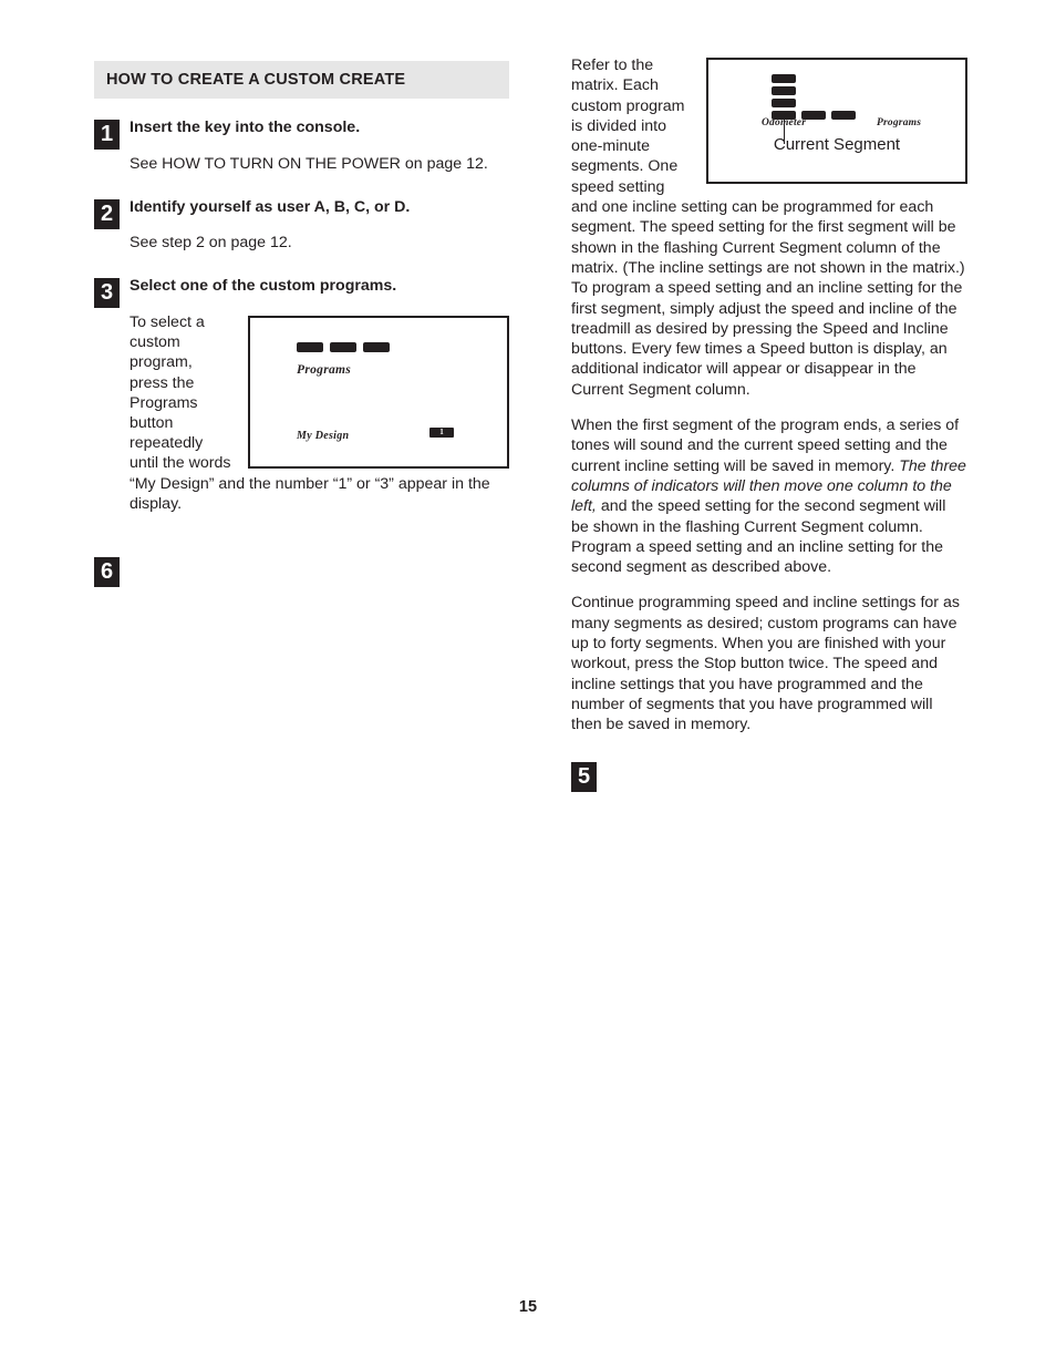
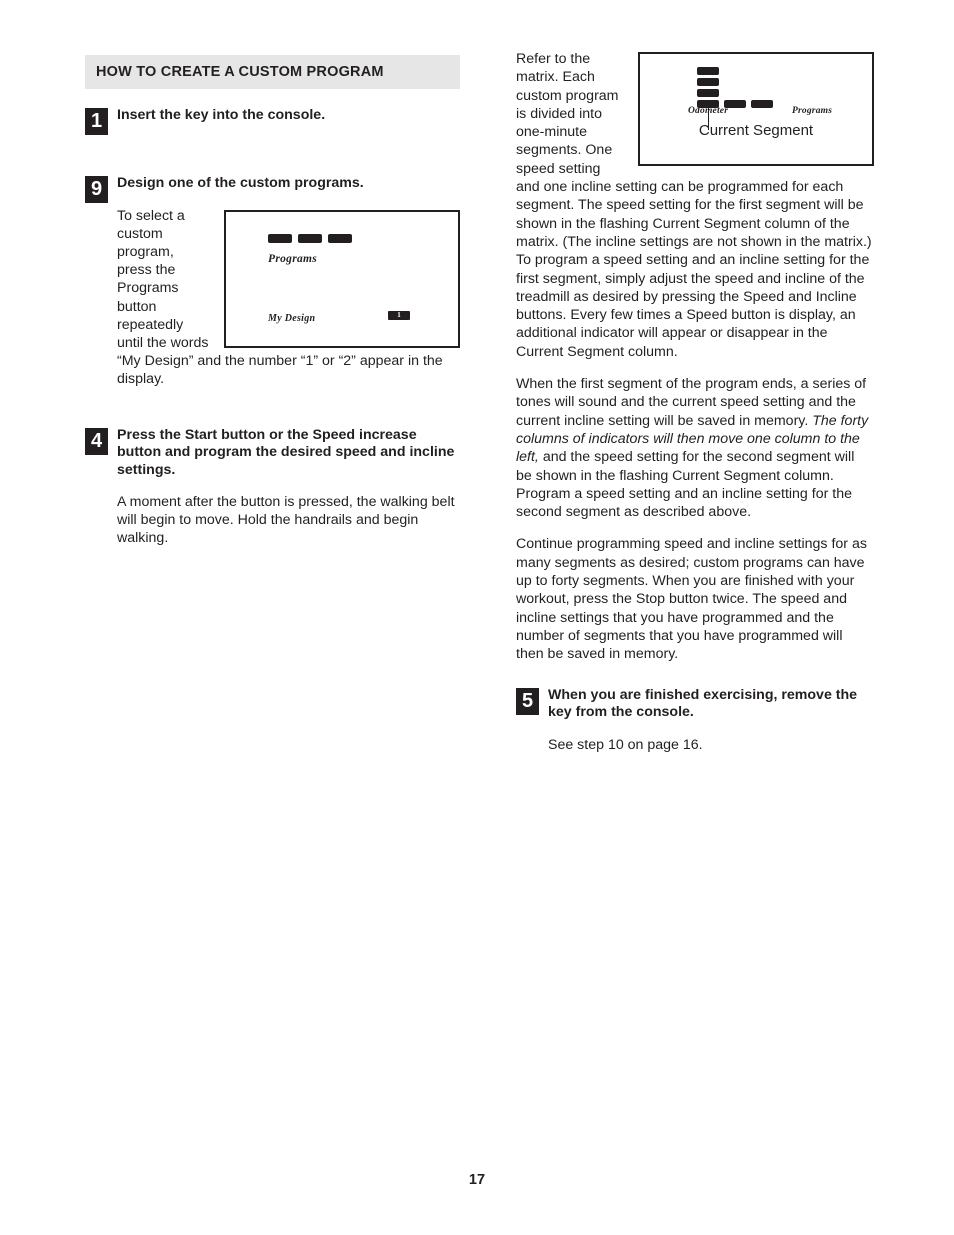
- HOW TO CREATE A CUSTOM CREATE
+ HOW TO CREATE A CUSTOM PROGRAM
  1
  Insert the key into the console.
- See HOW TO TURN ON THE POWER on page 12.
- 2
- Identify yourself as user A, B, C, or D.
- See step 2 on page 12.
- 3
+ 9
- Select one of the custom programs.
+ Design one of the custom programs.
  Programs
  My Design
  1
- To select a custom program, press the Programs button repeatedly until the words “My Design” and the number “1” or “3” appear in the display.
+ To select a custom program, press the Programs button repeatedly until the words “My Design” and the number “1” or “2” appear in the display.
- 6
+ 4
+ Press the Start button or the Speed increase button and program the desired speed and incline settings.
+ A moment after the button is pressed, the walking belt will begin to move. Hold the handrails and begin walking.
  Odometer
  Programs
  Current Segment
  Refer to the matrix. Each custom program is divided into one-minute segments. One speed setting and one incline setting can be programmed for each segment. The speed setting for the first segment will be shown in the flashing Current Segment column of the matrix. (The incline settings are not shown in the matrix.) To program a speed setting and an incline setting for the first segment, simply adjust the speed and incline of the treadmill as desired by pressing the Speed and Incline buttons. Every few times a Speed button is display, an additional indicator will appear or disappear in the Current Segment column.
- When the first segment of the program ends, a series of tones will sound and the current speed setting and the current incline setting will be saved in memory. The three columns of indicators will then move one column to the left, and the speed setting for the second segment will be shown in the flashing Current Segment column. Program a speed setting and an incline setting for the second segment as described above.
+ When the first segment of the program ends, a series of tones will sound and the current speed setting and the current incline setting will be saved in memory. The forty columns of indicators will then move one column to the left, and the speed setting for the second segment will be shown in the flashing Current Segment column. Program a speed setting and an incline setting for the second segment as described above.
  Continue programming speed and incline settings for as many segments as desired; custom programs can have up to forty segments. When you are finished with your workout, press the Stop button twice. The speed and incline settings that you have programmed and the number of segments that you have programmed will then be saved in memory.
  5
+ When you are finished exercising, remove the key from the console.
+ See step 10 on page 16.
- 15
+ 17
